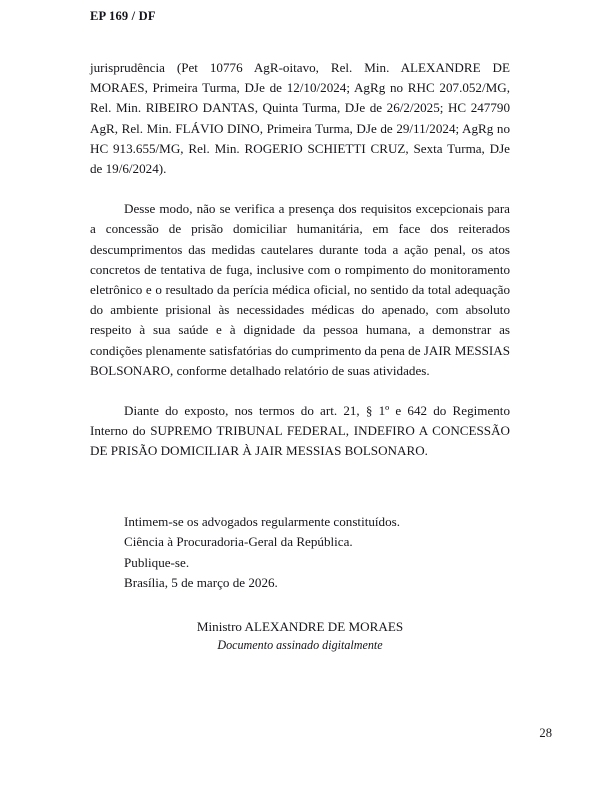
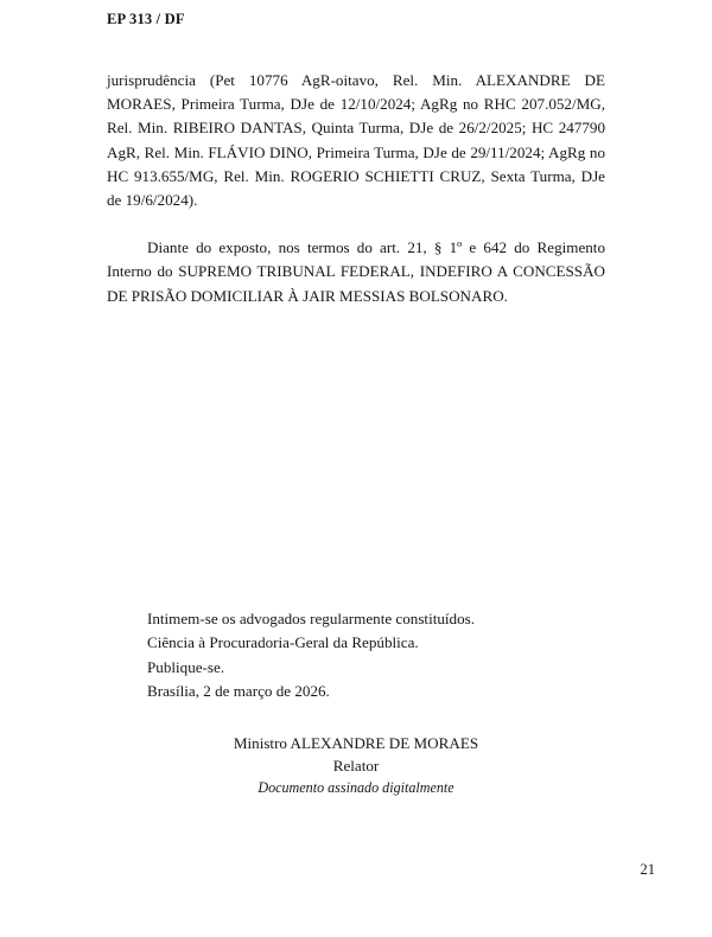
- EP 169 / DF
+ EP 313 / DF
  jurisprudência (Pet 10776 AgR-oitavo, Rel. Min. ALEXANDRE DE MORAES, Primeira Turma, DJe de 12/10/2024; AgRg no RHC 207.052/MG, Rel. Min. RIBEIRO DANTAS, Quinta Turma, DJe de 26/2/2025; HC 247790 AgR, Rel. Min. FLÁVIO DINO, Primeira Turma, DJe de 29/11/2024; AgRg no HC 913.655/MG, Rel. Min. ROGERIO SCHIETTI CRUZ, Sexta Turma, DJe de 19/6/2024).
- Desse modo, não se verifica a presença dos requisitos excepcionais para a concessão de prisão domiciliar humanitária, em face dos reiterados descumprimentos das medidas cautelares durante toda a ação penal, os atos concretos de tentativa de fuga, inclusive com o rompimento do monitoramento eletrônico e o resultado da perícia médica oficial, no sentido da total adequação do ambiente prisional às necessidades médicas do apenado, com absoluto respeito à sua saúde e à dignidade da pessoa humana, a demonstrar as condições plenamente satisfatórias do cumprimento da pena de JAIR MESSIAS BOLSONARO, conforme detalhado relatório de suas atividades.
  Diante do exposto, nos termos do art. 21, § 1º e 642 do Regimento Interno do SUPREMO TRIBUNAL FEDERAL, INDEFIRO A CONCESSÃO DE PRISÃO DOMICILIAR À JAIR MESSIAS BOLSONARO.
  Intimem-se os advogados regularmente constituídos.
  Ciência à Procuradoria-Geral da República.
  Publique-se.
- Brasília, 5 de março de 2026.
+ Brasília, 2 de março de 2026.
  Ministro ALEXANDRE DE MORAES
+ Relator
  Documento assinado digitalmente
- 28
+ 21
